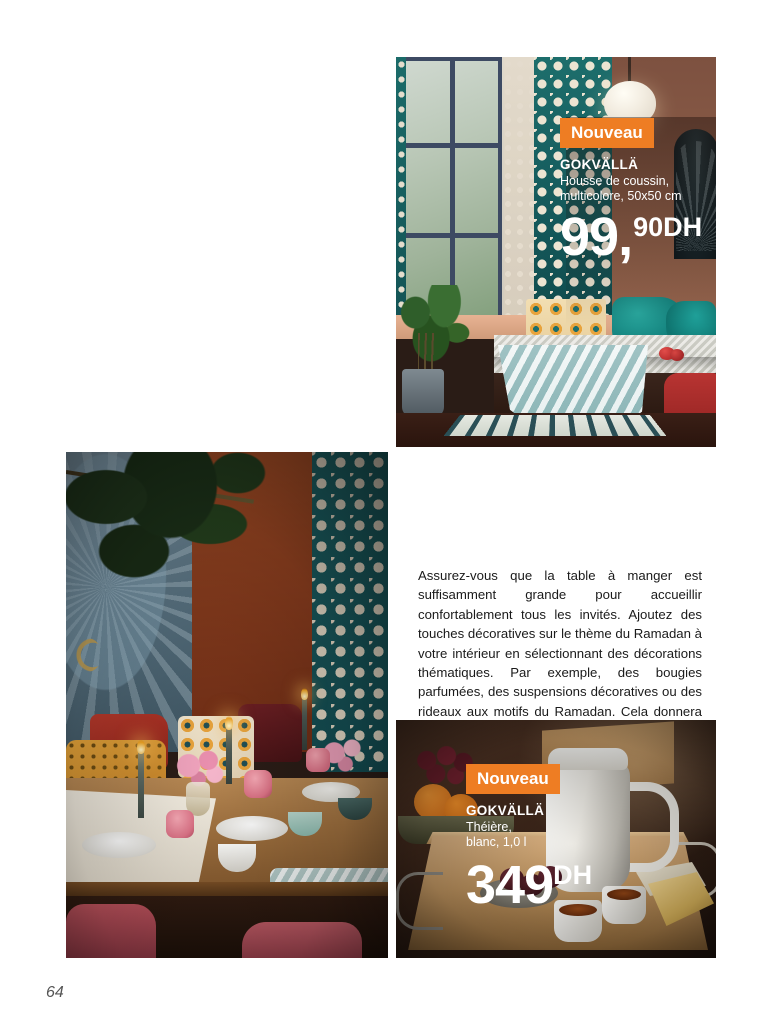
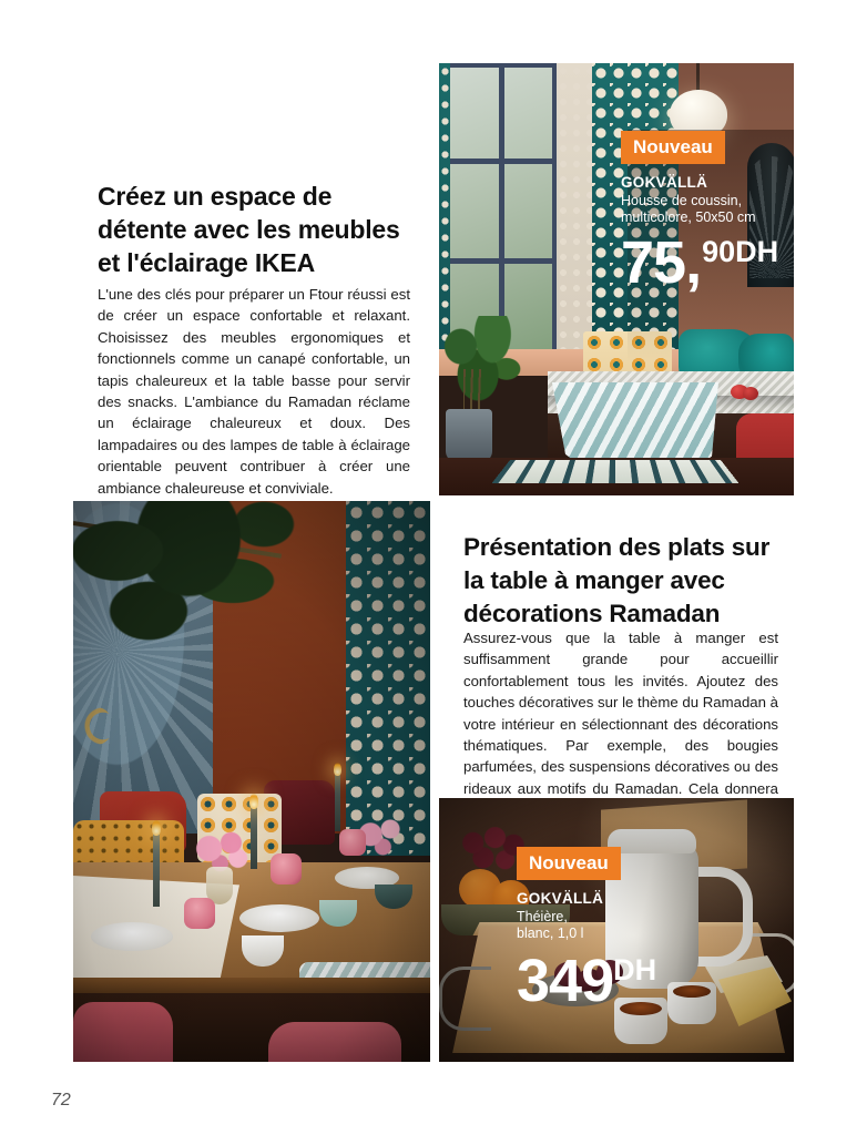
  Nouveau
  GOKVÄLLÄ
  Housse de coussin,
  multicolore, 50x50 cm
- 99,90DH
+ 75,90DH
+ Créez un espace de détente avec les meubles et l'éclairage IKEA
+ L'une des clés pour préparer un Ftour réussi est de créer un espace confortable et relaxant. Choisissez des meubles ergonomiques et fonctionnels comme un canapé confortable, un tapis chaleureux et la table basse pour servir des snacks. L'ambiance du Ramadan réclame un éclairage chaleureux et doux. Des lampadaires ou des lampes de table à éclairage orientable peuvent contribuer à créer une ambiance chaleureuse et conviviale.
+ Présentation des plats sur la table à manger avec décorations Ramadan
  Assurez-vous que la table à manger est suffisamment grande pour accueillir confortablement tous les invités. Ajoutez des touches décoratives sur le thème du Ramadan à votre intérieur en sélectionnant des décorations thématiques. Par exemple, des bougies parfumées, des suspensions décoratives ou des rideaux aux motifs du Ramadan. Cela donnera
  Nouveau
  GOKVÄLLÄ
  Théière,
  blanc, 1,0 l
  349DH
- 64
+ 72
